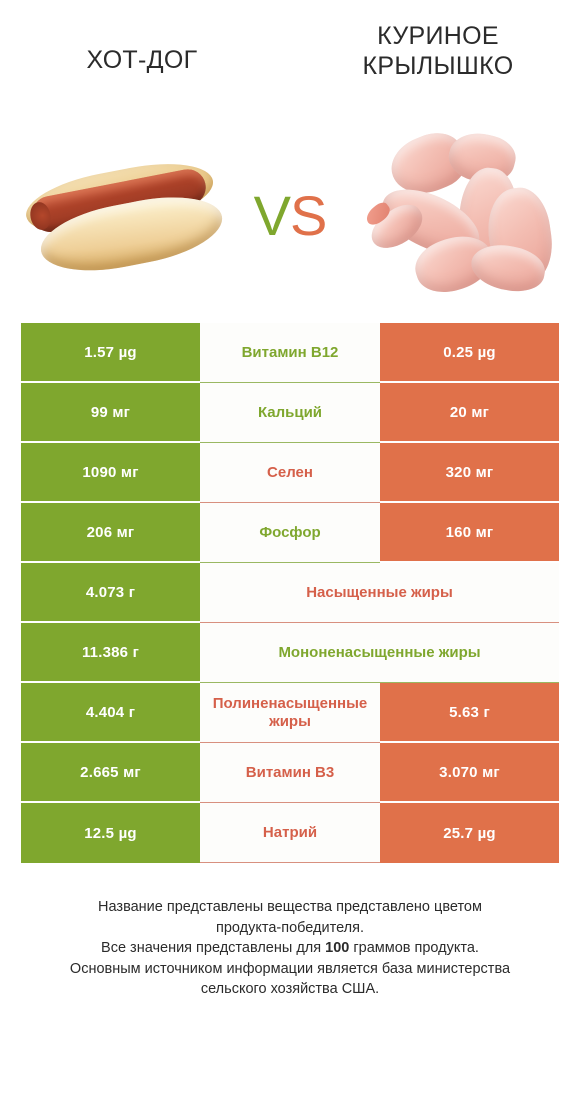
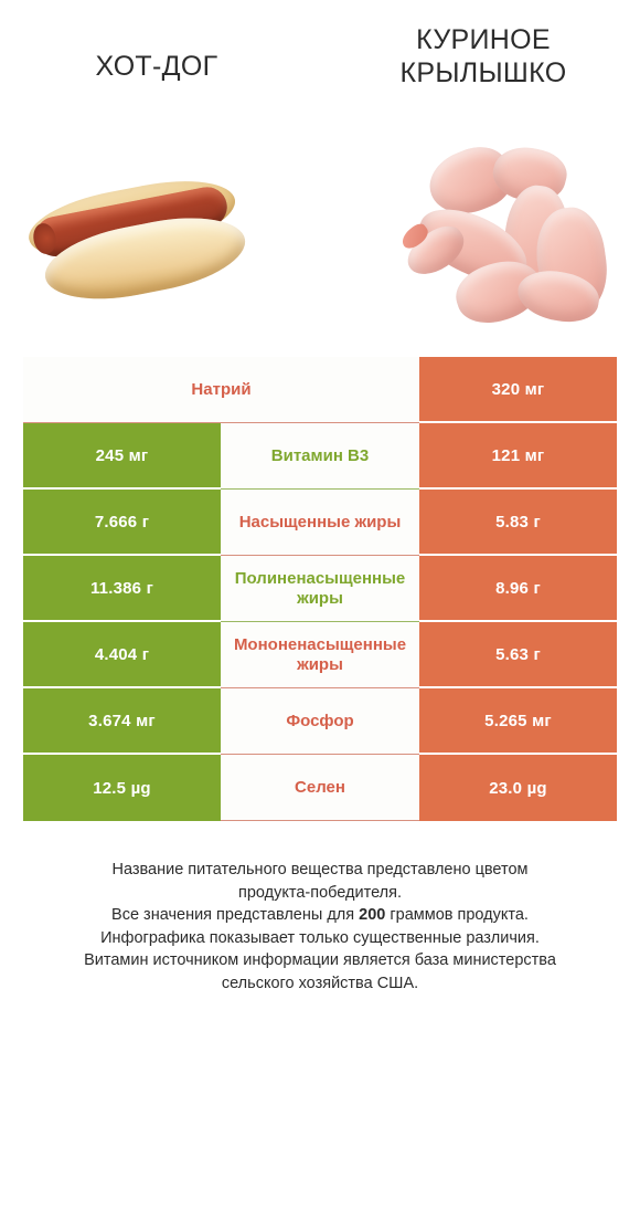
  ХОТ-ДОГ
  КУРИНОЕ
  КРЫЛЫШКО
- VS
- 1.57 µg
- Витамин B12
- 0.25 µg
- 99 мг
- Кальций
- 20 мг
- 1090 мг
- Селен
+ Натрий
  320 мг
- 206 мг
+ 245 мг
- Фосфор
+ Витамин B3
- 160 мг
+ 121 мг
- 4.073 г
+ 7.666 г
  Насыщенные жиры
+ 5.83 г
  11.386 г
- Мононенасыщенные жиры
+ Полиненасыщенные жиры
+ 8.96 г
  4.404 г
- Полиненасыщенные жиры
+ Мононенасыщенные жиры
  5.63 г
- 2.665 мг
+ 3.674 мг
- Витамин B3
+ Фосфор
- 3.070 мг
+ 5.265 мг
  12.5 µg
- Натрий
+ Селен
- 25.7 µg
+ 23.0 µg
- Название представлены вещества представлено цветом
+ Название питательного вещества представлено цветом
  продукта-победителя.
- Все значения представлены для 100 граммов продукта.
+ Все значения представлены для 200 граммов продукта.
+ Инфографика показывает только существенные различия.
- Основным источником информации является база министерства
+ Витамин источником информации является база министерства
  сельского хозяйства США.
